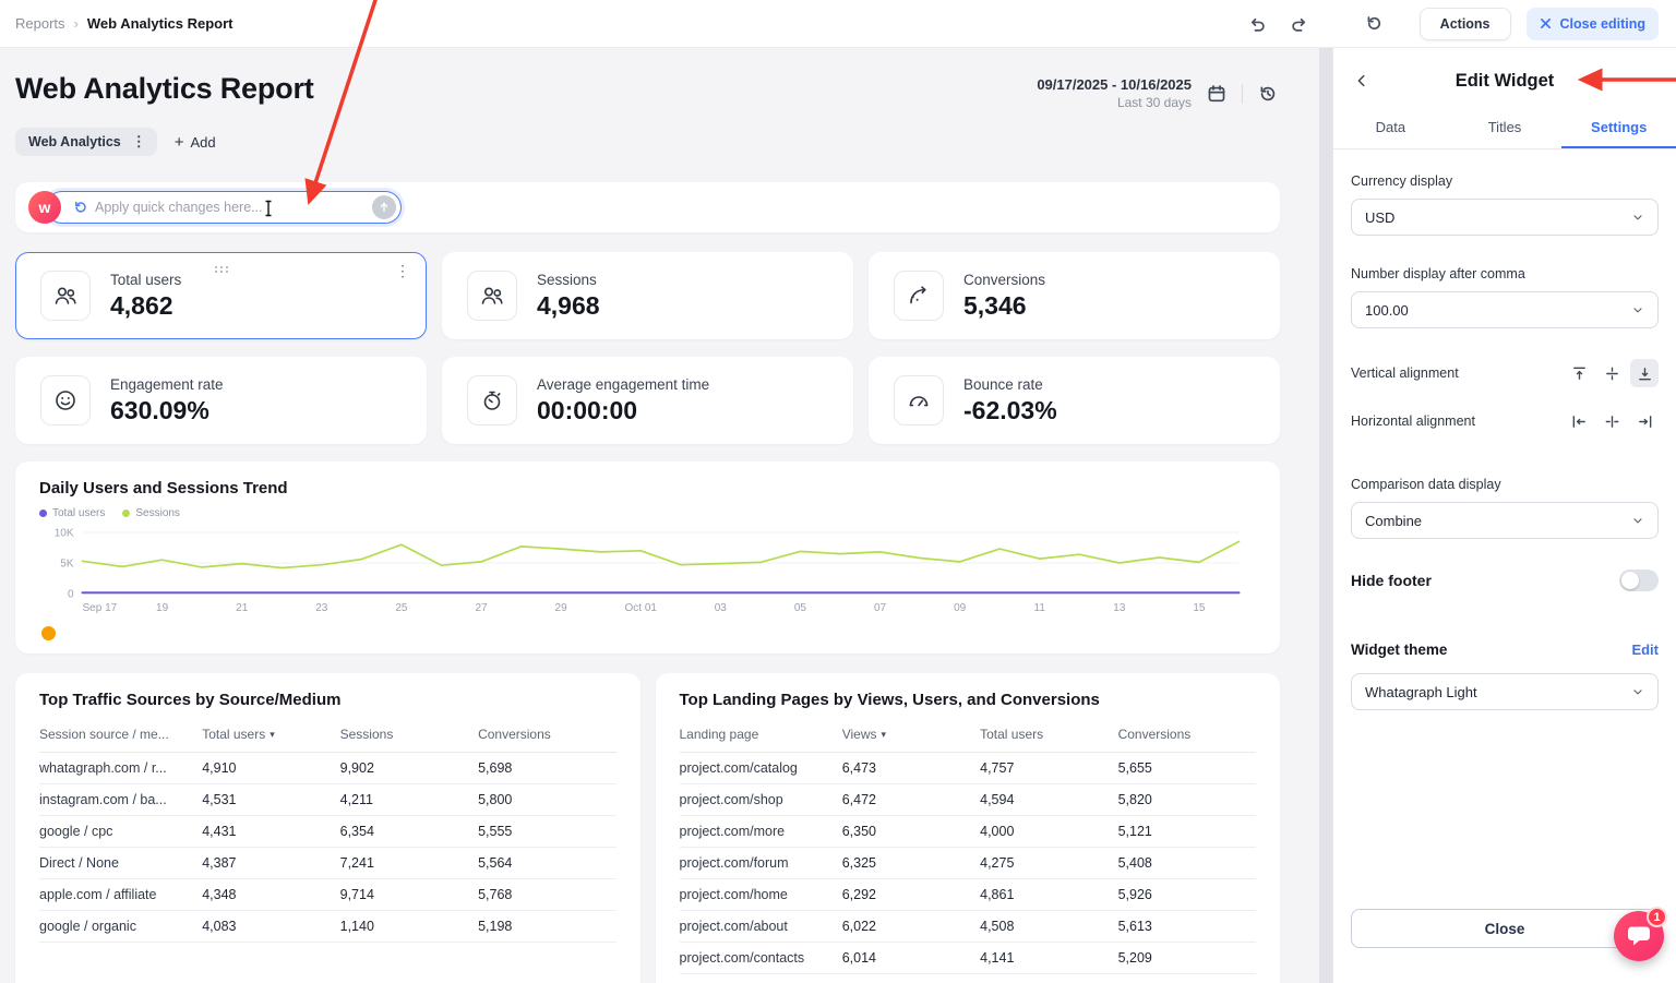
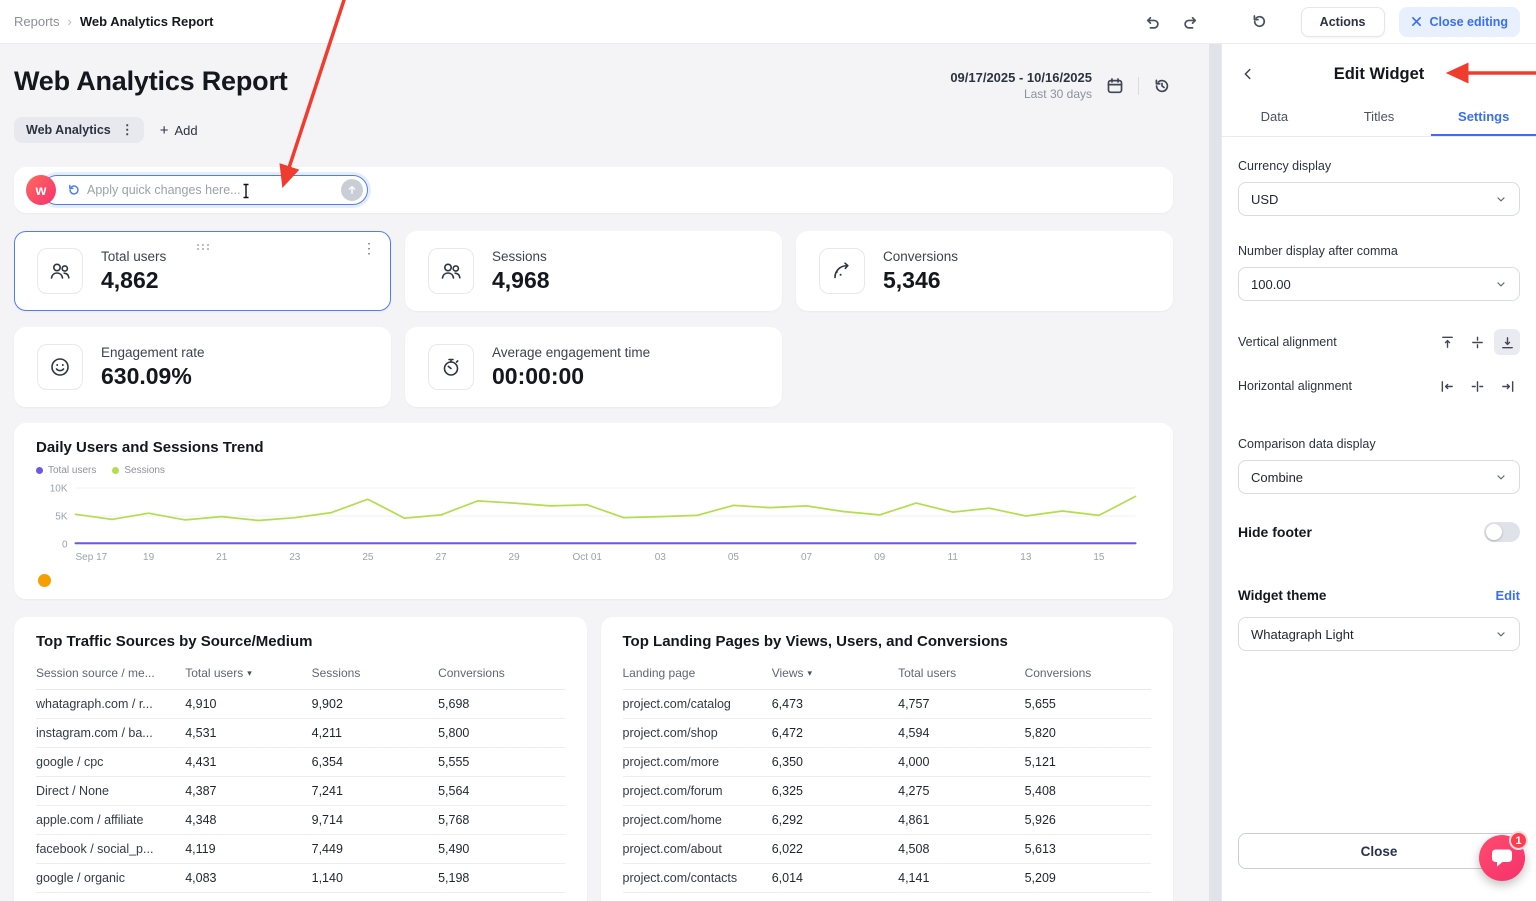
  Reports
  ›
  Web Analytics Report
  Actions
  Close editing
  Web Analytics Report
  09/17/2025 - 10/16/2025
  Last 30 days
  Web Analytics
  ⋮
  +
  Add
  w
  Apply quick changes here...
  ⋮
  Total users
  4,862
  Sessions
  4,968
  Conversions
  5,346
  Engagement rate
  630.09%
  Average engagement time
  00:00:00
- Bounce rate
- -62.03%
  Daily Users and Sessions Trend
  Total users
  Sessions
  10K
  5K
  0
  Sep 17
  19
  21
  23
  25
  27
  29
  Oct 01
  03
  05
  07
  09
  11
  13
  15
  Top Traffic Sources by Source/Medium
  Session source / me...
  Total users
  ▾
  Sessions
  Conversions
  whatagraph.com / r...
  4,910
  9,902
  5,698
  instagram.com / ba...
  4,531
  4,211
  5,800
  google / cpc
  4,431
  6,354
  5,555
  Direct / None
  4,387
  7,241
  5,564
  apple.com / affiliate
  4,348
  9,714
  5,768
+ facebook / social_p...
+ 4,119
+ 7,449
+ 5,490
  google / organic
  4,083
  1,140
  5,198
  Top Landing Pages by Views, Users, and Conversions
  Landing page
  Views
  ▾
  Total users
  Conversions
  project.com/catalog
  6,473
  4,757
  5,655
  project.com/shop
  6,472
  4,594
  5,820
  project.com/more
  6,350
  4,000
  5,121
  project.com/forum
  6,325
  4,275
  5,408
  project.com/home
  6,292
  4,861
  5,926
  project.com/about
  6,022
  4,508
  5,613
  project.com/contacts
  6,014
  4,141
  5,209
  Edit Widget
  Data
  Titles
  Settings
  Currency display
  USD
  Number display after comma
  100.00
  Vertical alignment
  Horizontal alignment
  Comparison data display
  Combine
  Hide footer
  Widget theme
  Edit
  Whatagraph Light
  Close
  1
